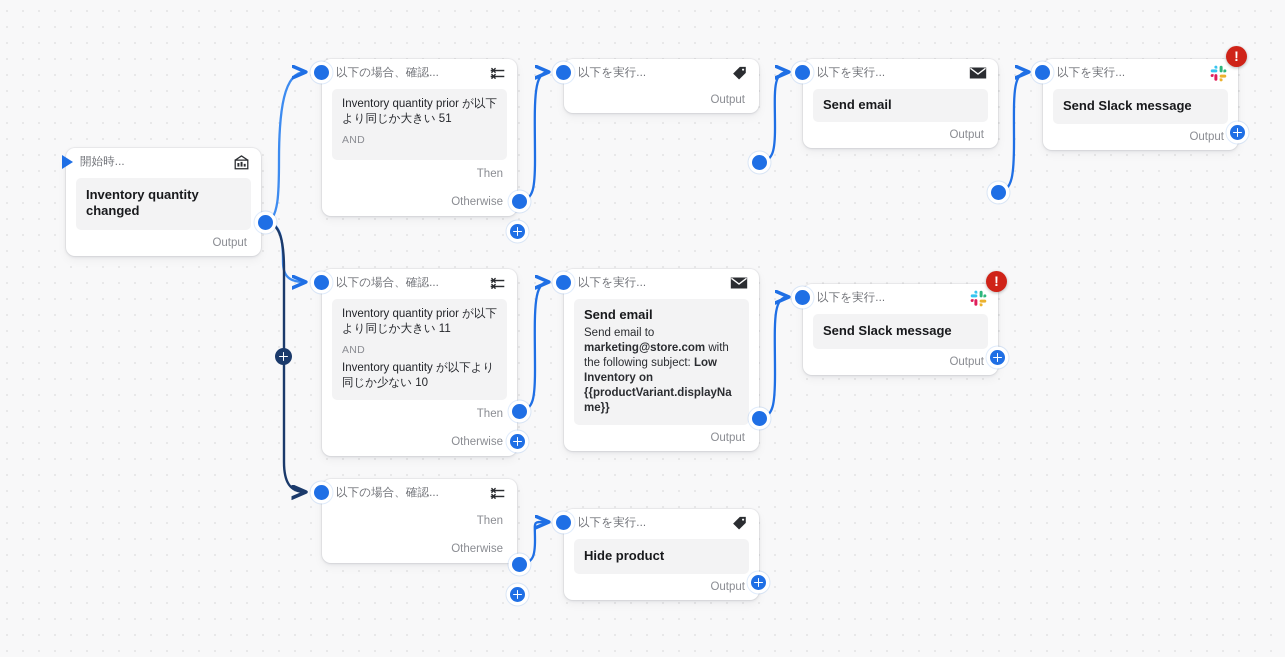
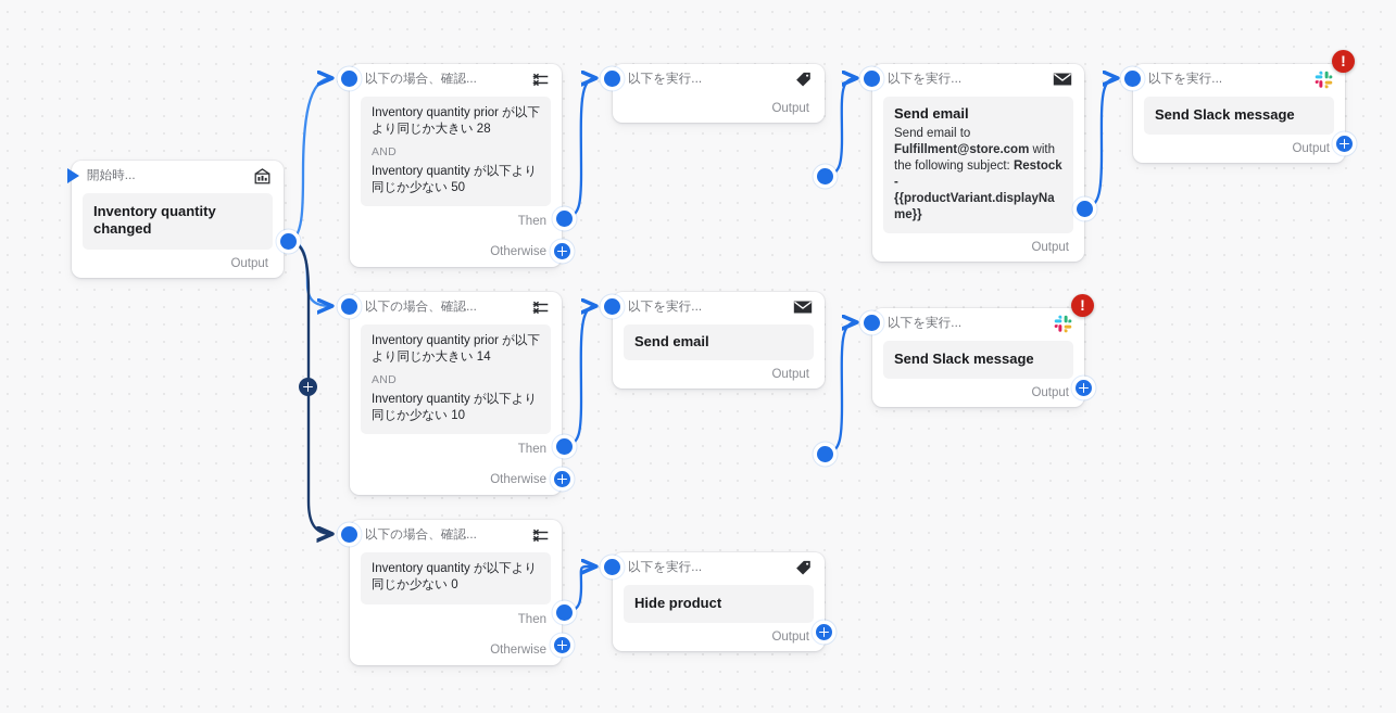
  開始時...
  Inventory quantity changed
  Output
  以下の場合、確認...
- Inventory quantity prior が以下より同じか大きい 51
+ Inventory quantity prior が以下より同じか大きい 28
  AND
+ Inventory quantity が以下より同じか少ない 50
  Then
  Otherwise
  以下を実行...
  Output
  以下を実行...
  Send email
+ Send email to Fulfillment@store.com with the following subject: Restock - {{productVariant.displayName}}
  Output
  以下を実行...
  Send Slack message
  Output
  !
  以下の場合、確認...
- Inventory quantity prior が以下より同じか大きい 11
+ Inventory quantity prior が以下より同じか大きい 14
  AND
  Inventory quantity が以下より同じか少ない 10
  Then
  Otherwise
  以下を実行...
  Send email
- Send email to marketing@store.com with the following subject: Low Inventory on {{productVariant.displayName}}
  Output
  以下を実行...
  Send Slack message
  Output
  !
  以下の場合、確認...
+ Inventory quantity が以下より同じか少ない 0
  Then
  Otherwise
  以下を実行...
  Hide product
  Output
